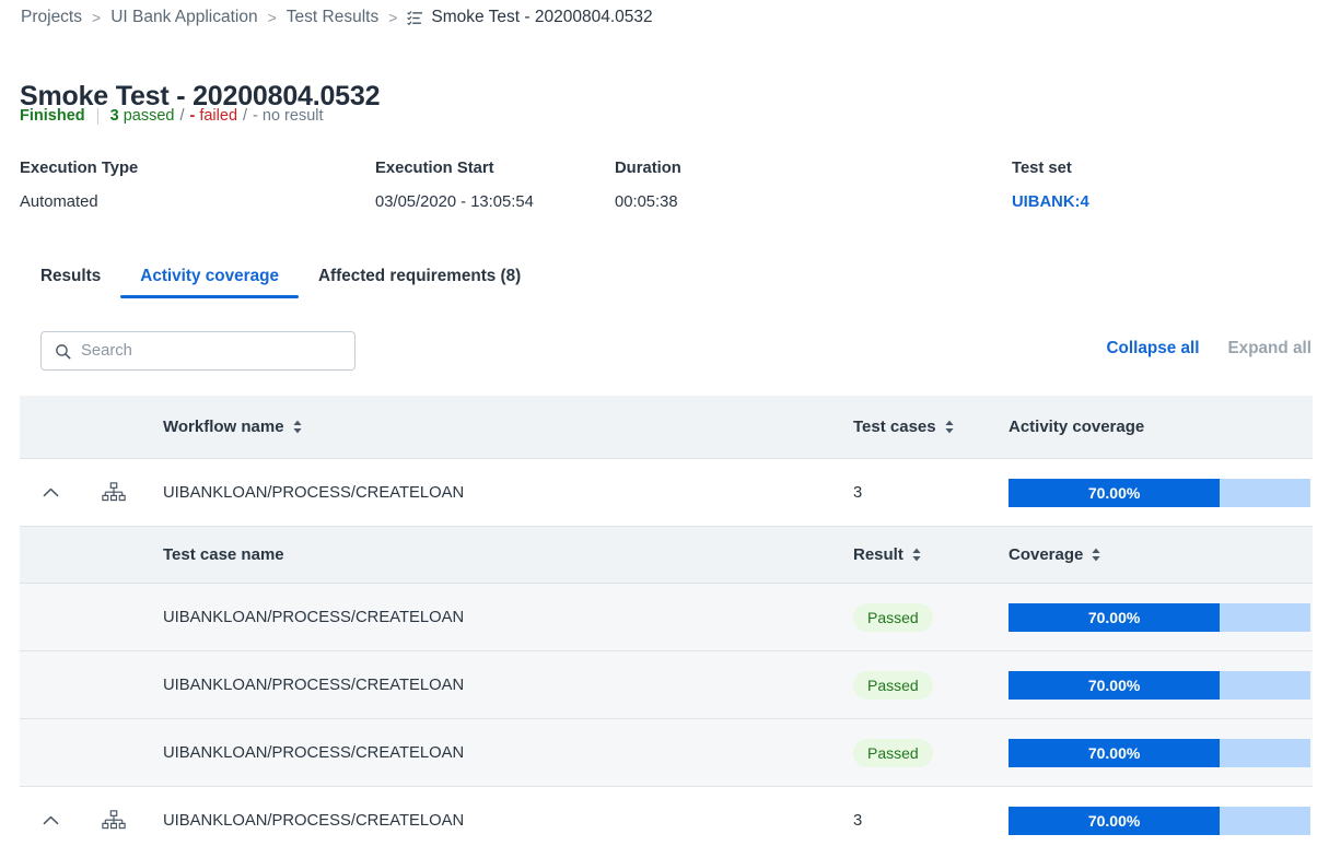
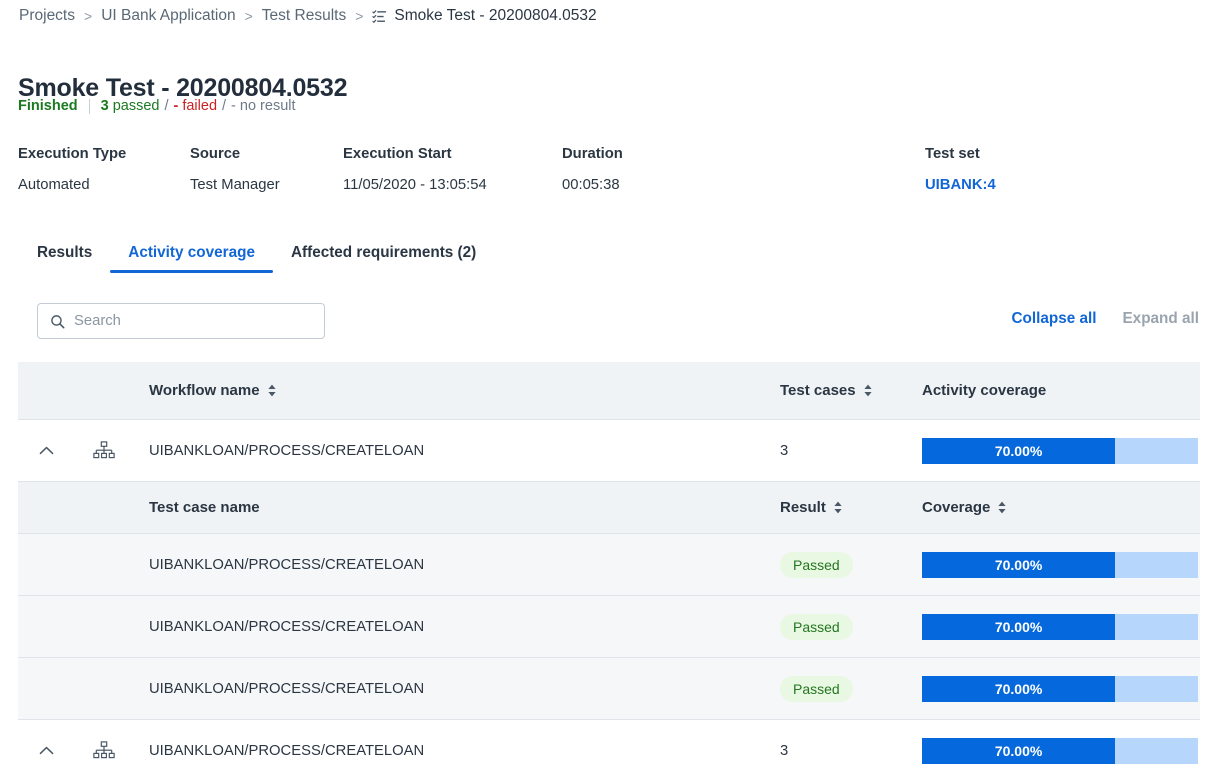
  Projects
  >
  UI Bank Application
  >
  Test Results
  >
  Smoke Test - 20200804.0532
  Smoke Test - 20200804.0532
  Finished
  3
  passed
  /
  -
  failed
  /
  -
  no result
  Execution Type
  Automated
+ Source
+ Test Manager
  Execution Start
- 03/05/2020 - 13:05:54
+ 11/05/2020 - 13:05:54
  Duration
  00:05:38
  Test set
  UIBANK:4
  Results
  Activity coverage
- Affected requirements (8)
+ Affected requirements (2)
  Search
  Collapse all
  Expand all
  Workflow name
  Test cases
  Activity coverage
  UIBANKLOAN/PROCESS/CREATELOAN
  3
  70.00%
  Test case name
  Result
  Coverage
  UIBANKLOAN/PROCESS/CREATELOAN
  Passed
  70.00%
  UIBANKLOAN/PROCESS/CREATELOAN
  Passed
  70.00%
  UIBANKLOAN/PROCESS/CREATELOAN
  Passed
  70.00%
  UIBANKLOAN/PROCESS/CREATELOAN
  3
  70.00%
